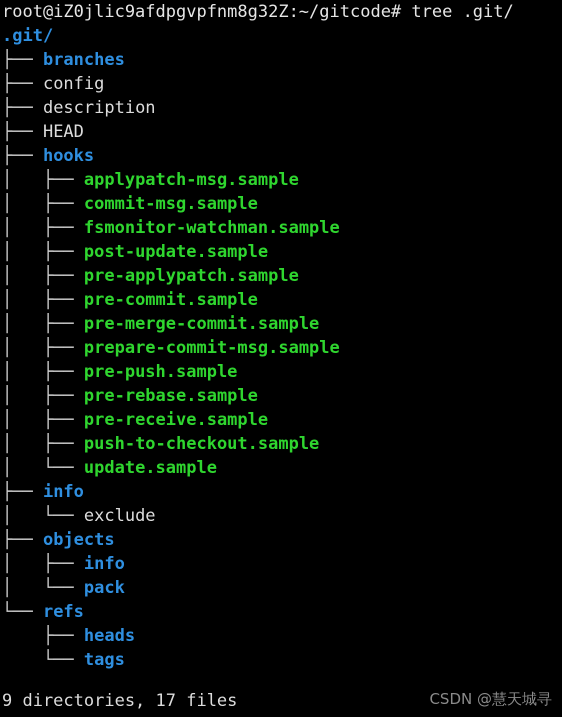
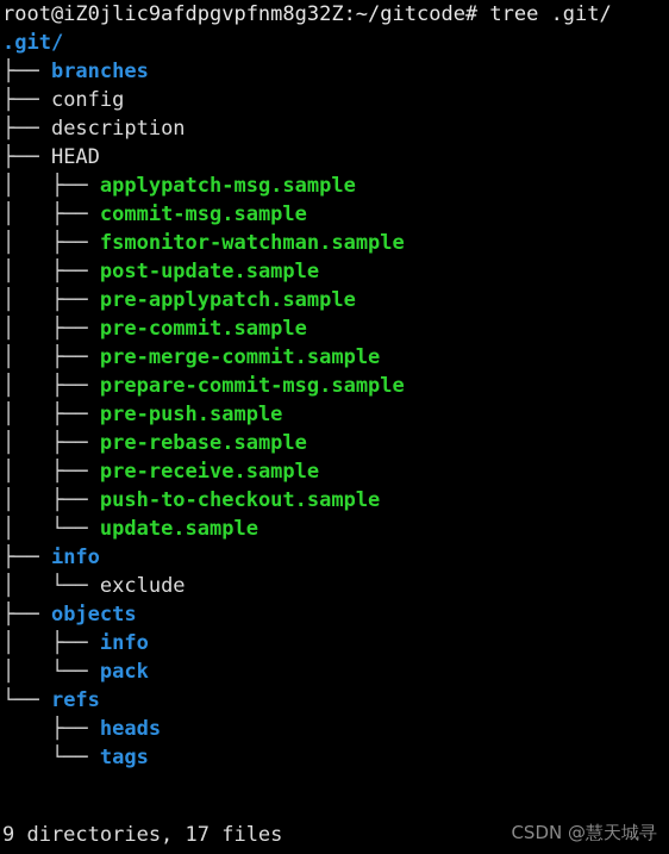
  root@iZ0jlic9afdpgvpfnm8g32Z:~/gitcode# tree .git/
  .git/
  ├── branches
  ├── config
  ├── description
  ├── HEAD
- ├── hooks
  │ ├── applypatch-msg.sample
  │ ├── commit-msg.sample
  │ ├── fsmonitor-watchman.sample
  │ ├── post-update.sample
  │ ├── pre-applypatch.sample
  │ ├── pre-commit.sample
  │ ├── pre-merge-commit.sample
  │ ├── prepare-commit-msg.sample
  │ ├── pre-push.sample
  │ ├── pre-rebase.sample
  │ ├── pre-receive.sample
  │ ├── push-to-checkout.sample
  │ └── update.sample
  ├── info
  │ └── exclude
  ├── objects
  │ ├── info
  │ └── pack
  └── refs
  ├── heads
  └── tags
  9 directories, 17 files
  CSDN @慧天城寻
